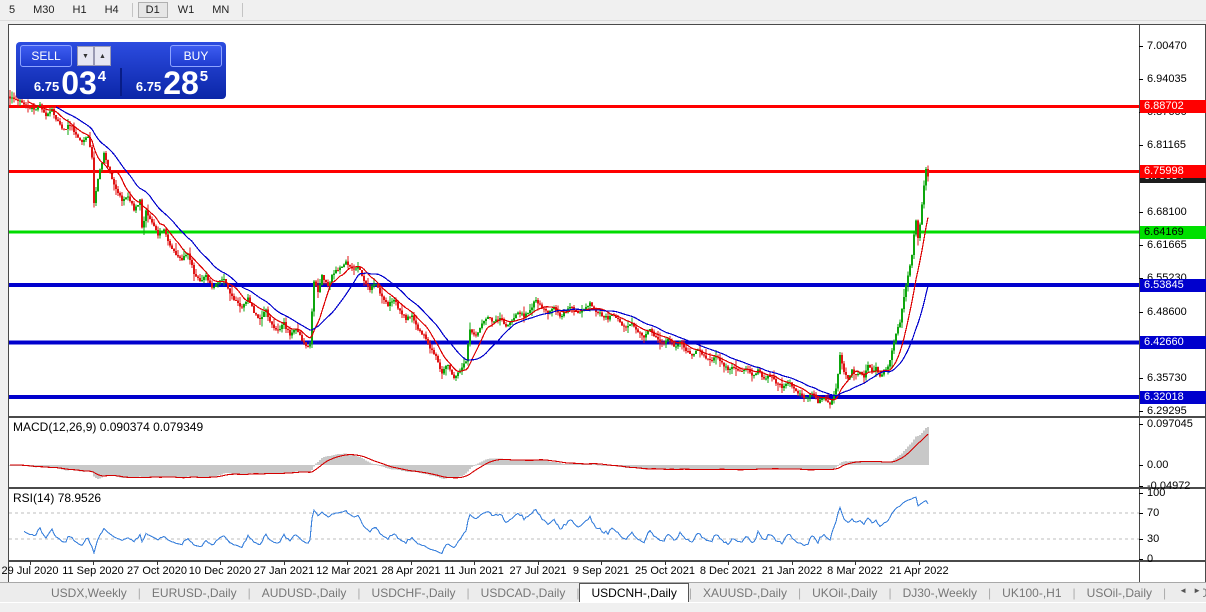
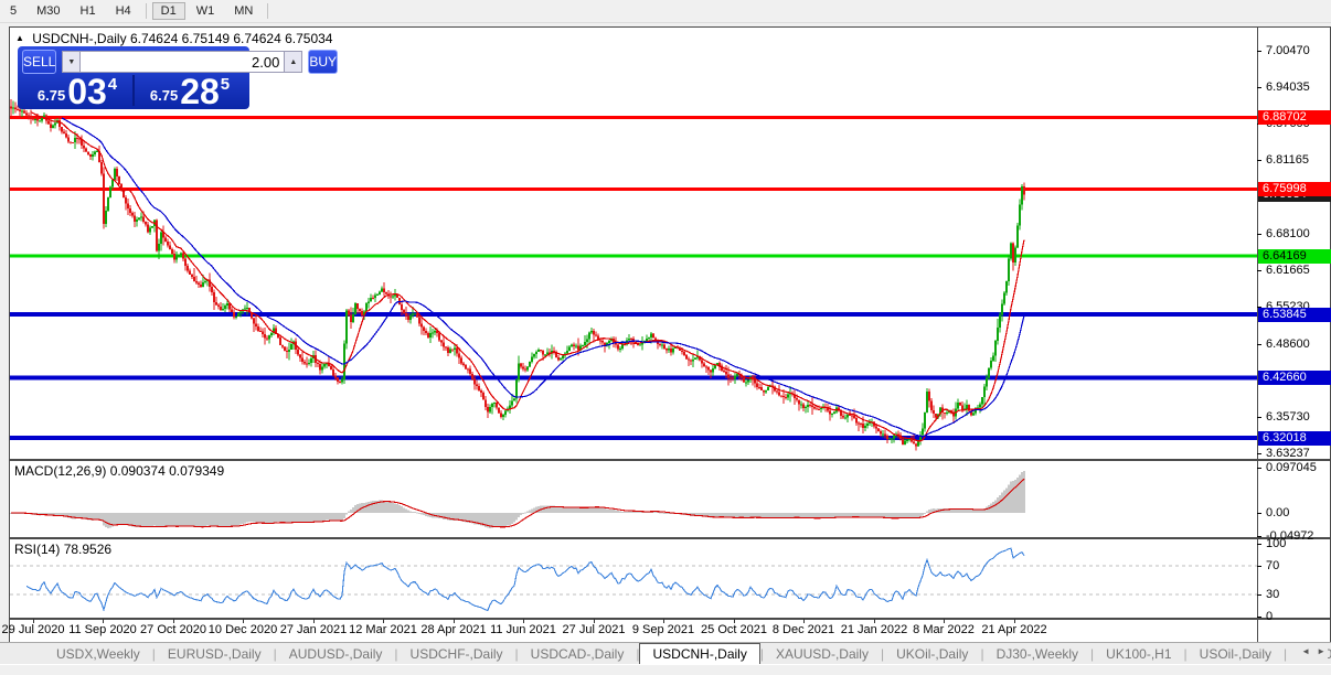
  5
  M30
  H1
  H4
  D1
  W1
  MN
+ ▲ USDCNH-,Daily 6.74624 6.75149 6.74624 6.75034
  MACD(12,26,9) 0.090374 0.079349
  RSI(14) 78.9526
  SELL
+ 2.00
  BUY
  6.75
  03
  4
  6.75
  28
  5
  7.00470
  6.94035
  6.81165
  6.68100
  6.61665
  6.55230
  6.48600
  6.35730
- 6.29295
+ 3.63237
  0.097045
  0.00
  -0.04972
  100
  70
  30
  0
  6.88702
  6.75998
  6.64169
  6.53845
  6.42660
  6.32018
  29 Jul 2020
  11 Sep 2020
  27 Oct 2020
  10 Dec 2020
  27 Jan 2021
  12 Mar 2021
  28 Apr 2021
  11 Jun 2021
  27 Jul 2021
  9 Sep 2021
  25 Oct 2021
  8 Dec 2021
  21 Jan 2022
  8 Mar 2022
  21 Apr 2022
  USDX,Weekly
  |
  EURUSD-,Daily
  |
  AUDUSD-,Daily
  |
  USDCHF-,Daily
  |
  USDCAD-,Daily
  |
  USDCNH-,Daily
  |
  XAUUSD-,Daily
  |
  UKOil-,Daily
  |
  DJ30-,Weekly
  |
  UK100-,H1
  |
  USOil-,Daily
  |
  ◄
  ►
